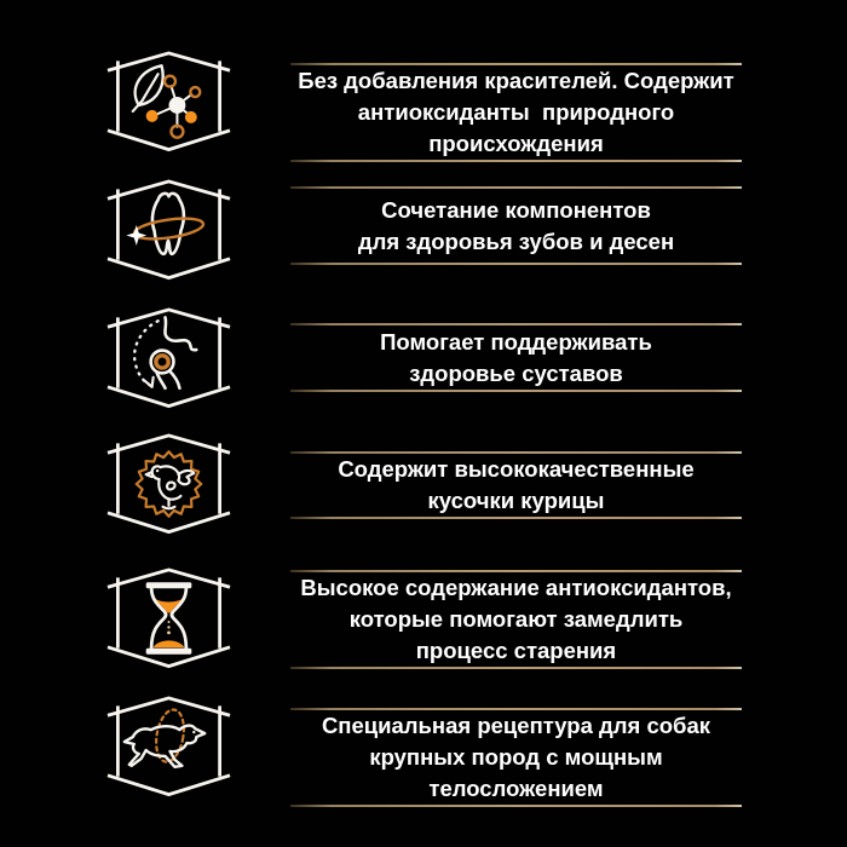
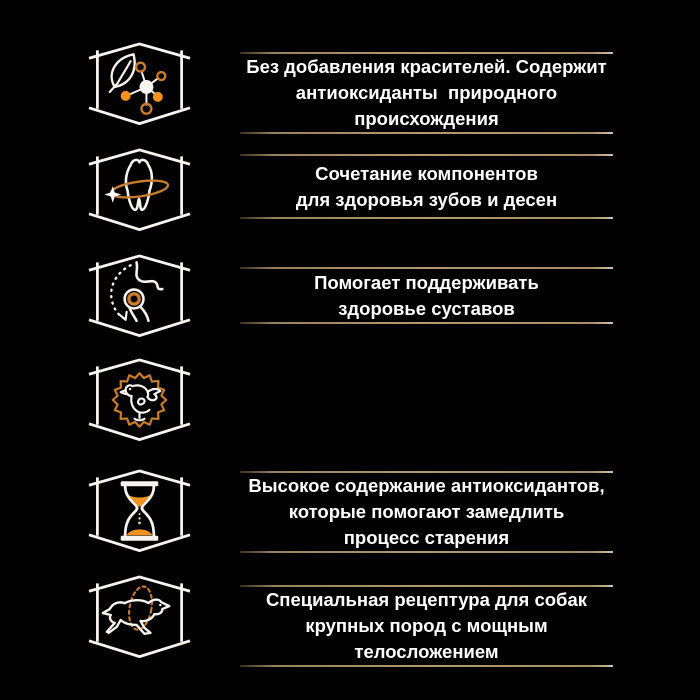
  Без добавления красителей. Содержит
  антиоксиданты природного происхождения
  Сочетание компонентов
  для здоровья зубов и десен
  Помогает поддерживать
  здоровье суставов
- Содержит высококачественные
- кусочки курицы
  Высокое содержание антиоксидантов,
  которые помогают замедлить
  процесс старения
  Специальная рецептура для собак
  крупных пород с мощным телосложением
